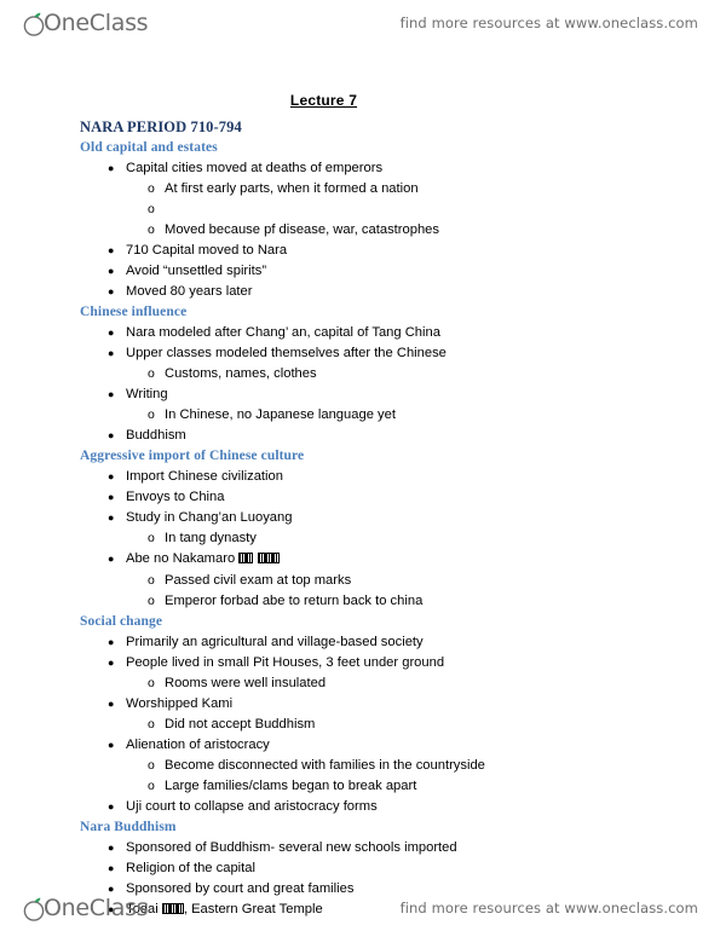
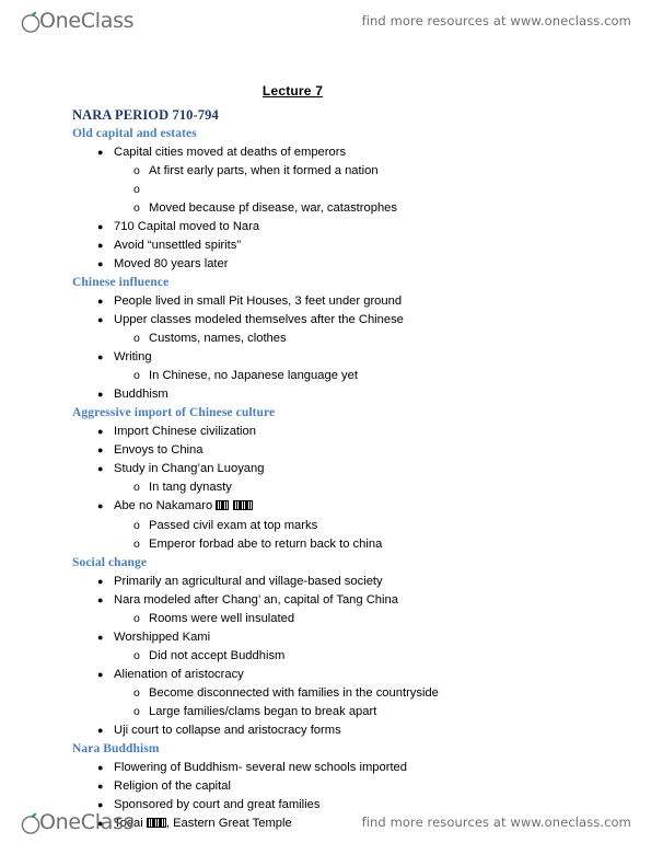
  OneClass
  find more resources at www.oneclass.com
  Lecture 7
  NARA PERIOD 710-794
  Old capital and estates
  ●
  Capital cities moved at deaths of emperors
  o
  At first early parts, when it formed a nation
  o
  o
  Moved because pf disease, war, catastrophes
  ●
  710 Capital moved to Nara
  ●
  Avoid “unsettled spirits”
  ●
  Moved 80 years later
  Chinese influence
  ●
- Nara modeled after Chang’ an, capital of Tang China
+ People lived in small Pit Houses, 3 feet under ground
  ●
  Upper classes modeled themselves after the Chinese
  o
  Customs, names, clothes
  ●
  Writing
  o
  In Chinese, no Japanese language yet
  ●
  Buddhism
  Aggressive import of Chinese culture
  ●
  Import Chinese civilization
  ●
  Envoys to China
  ●
  Study in Chang’an Luoyang
  o
  In tang dynasty
  ●
  Abe no Nakamaro
  o
  Passed civil exam at top marks
  o
  Emperor forbad abe to return back to china
  Social change
  ●
  Primarily an agricultural and village-based society
  ●
- People lived in small Pit Houses, 3 feet under ground
+ Nara modeled after Chang’ an, capital of Tang China
  o
  Rooms were well insulated
  ●
  Worshipped Kami
  o
  Did not accept Buddhism
  ●
  Alienation of aristocracy
  o
  Become disconnected with families in the countryside
  o
  Large families/clams began to break apart
  ●
  Uji court to collapse and aristocracy forms
  Nara Buddhism
  ●
- Sponsored of Buddhism- several new schools imported
+ Flowering of Buddhism- several new schools imported
  ●
  Religion of the capital
  ●
  Sponsored by court and great families
  ●
  Todai , Eastern Great Temple
  OneClass
  find more resources at www.oneclass.com
